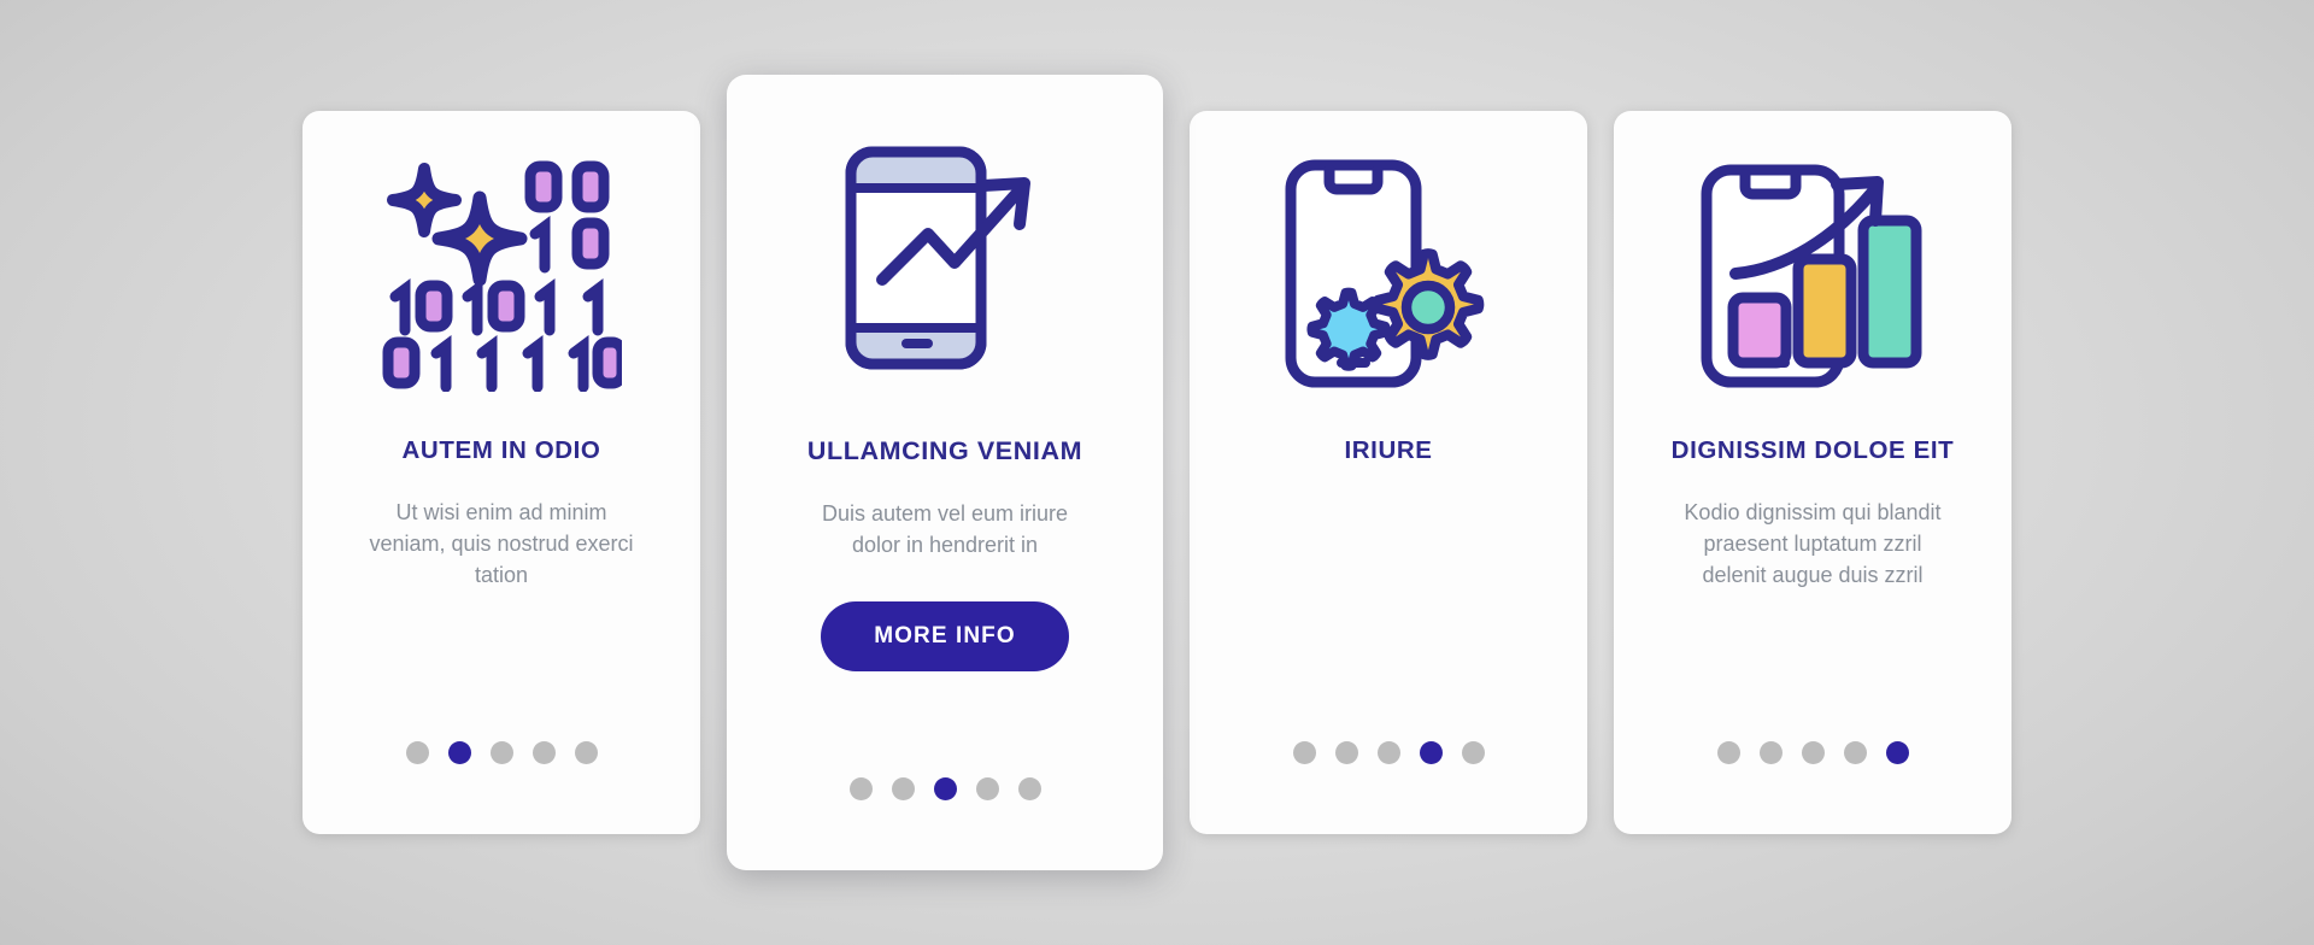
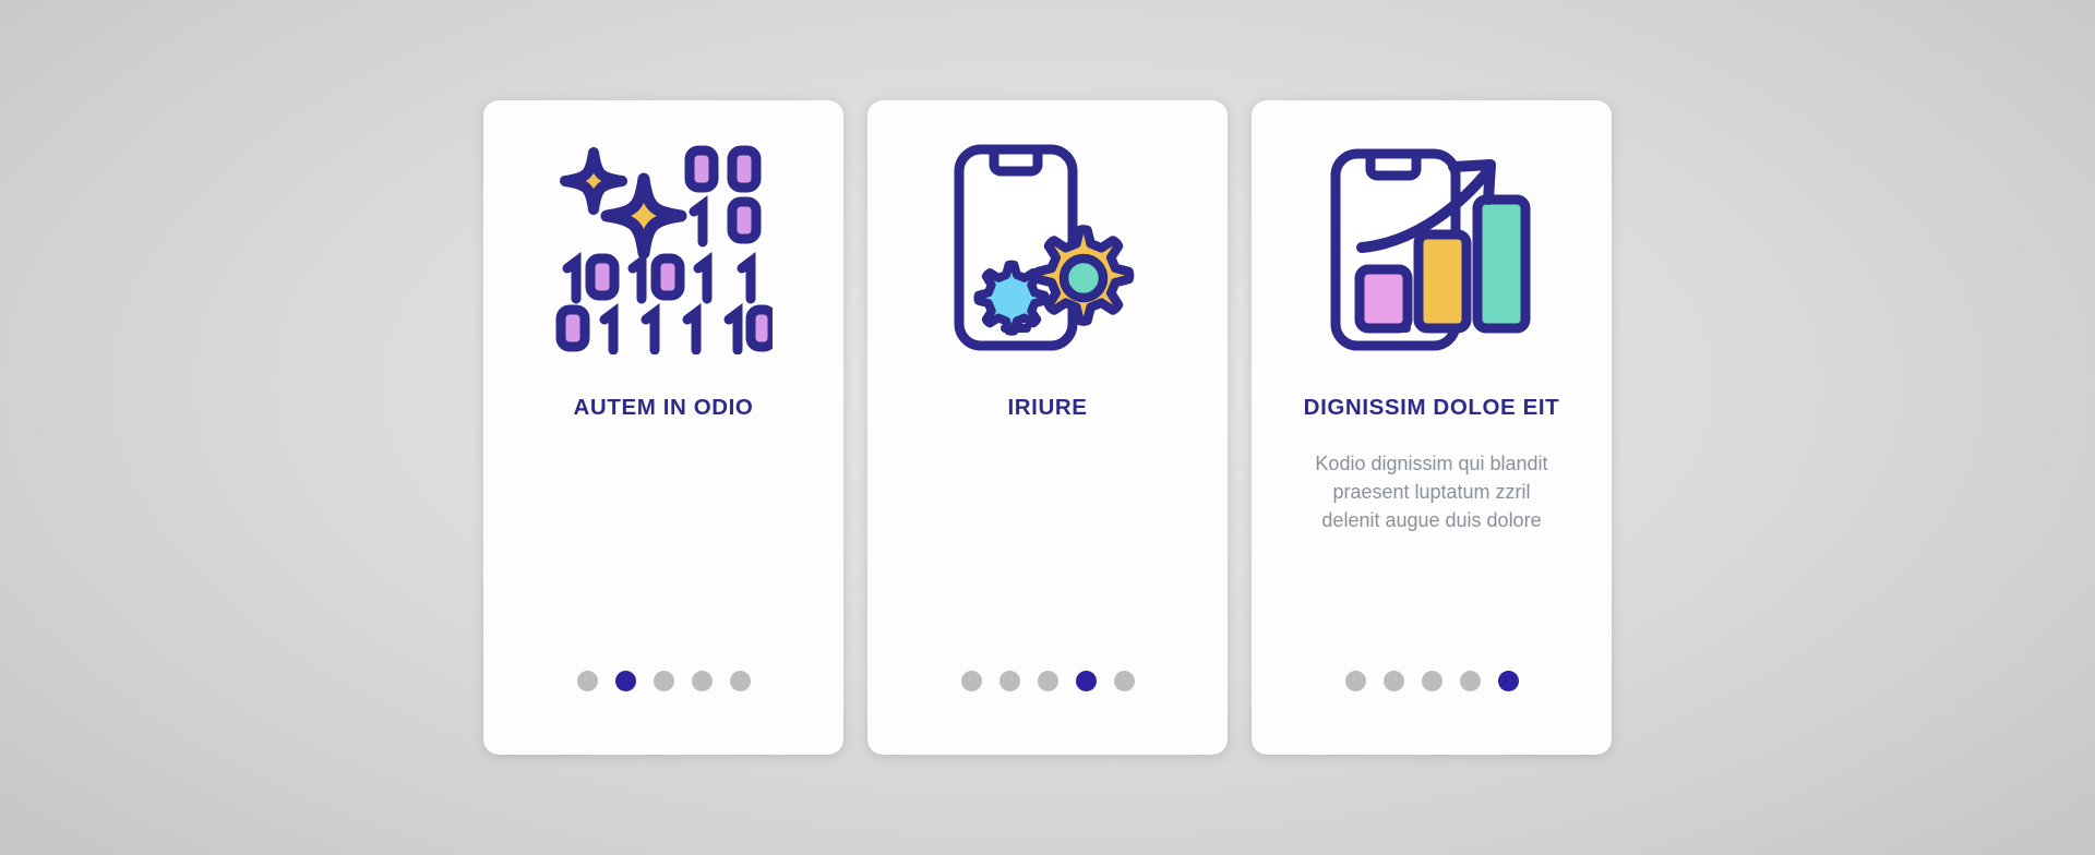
  AUTEM IN ODIO
- Ut wisi enim ad minim veniam, quis nostrud exerci tation
- ULLAMCING VENIAM
- Duis autem vel eum iriure dolor in hendrerit in
- MORE INFO
  IRIURE
  DIGNISSIM DOLOE EIT
- Kodio dignissim qui blandit praesent luptatum zzril delenit augue duis zzril
+ Kodio dignissim qui blandit praesent luptatum zzril delenit augue duis dolore
